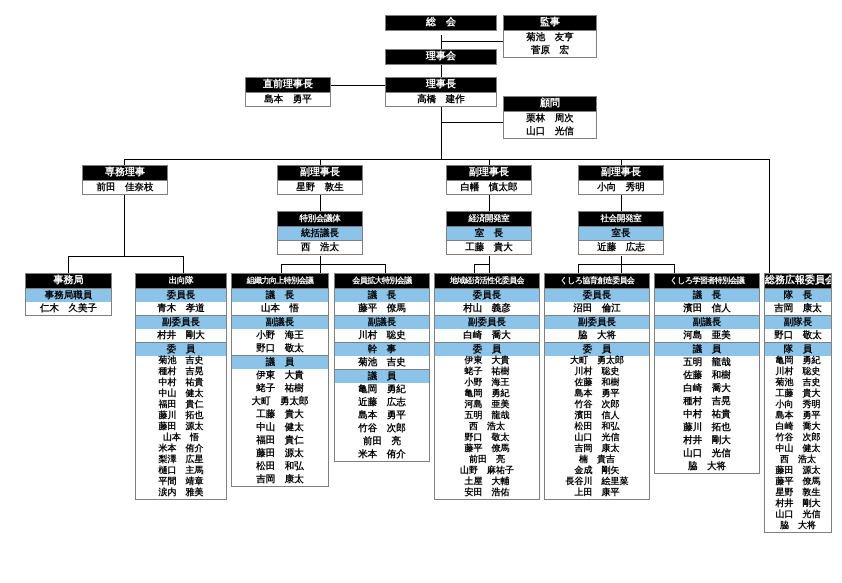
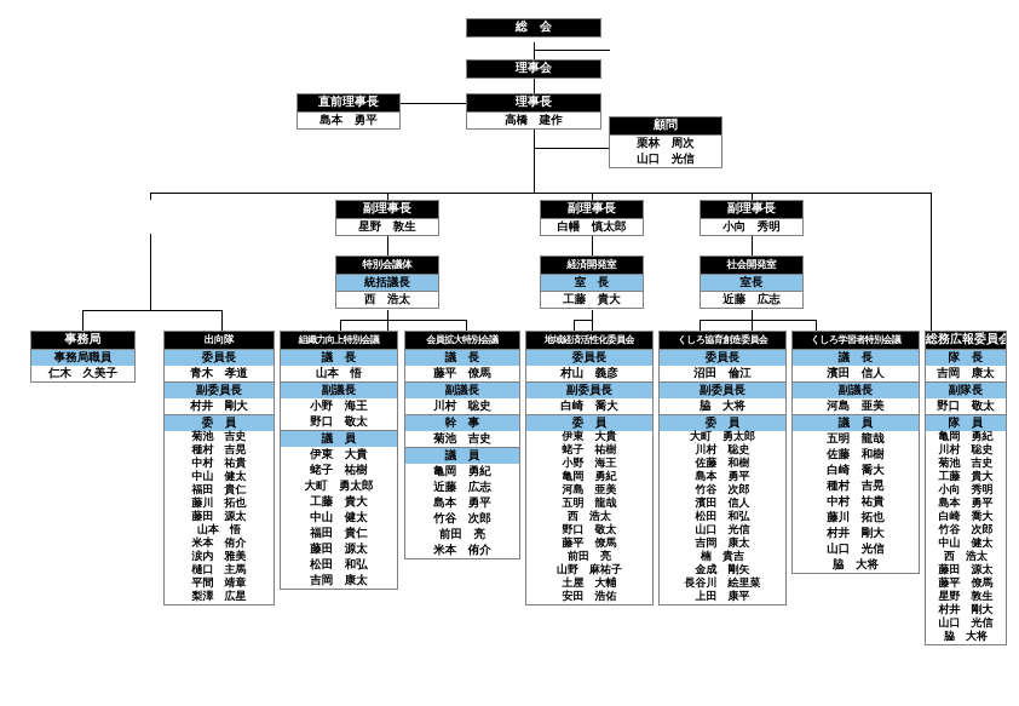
  総 会
- 監事
- 菊池 友亨
- 菅原 宏
  理事会
  直前理事長
  島本 勇平
  理事長
  高橋 建作
  顧問
  栗林 周次
  山口 光信
- 専務理事
- 前田 佳奈枝
  副理事長
  星野 敦生
  副理事長
  白幡 慎太郎
  副理事長
  小向 秀明
  特別会議体
  統括議長
  西 浩太
  経済開発室
  室 長
  工藤 貴大
  社会開発室
  室長
  近藤 広志
  事務局
  事務局職員
  仁木 久美子
  出向隊
  委員長
  青木 孝道
  副委員長
  村井 剛大
  委 員
  菊池 吉史
  種村 吉晃
  中村 祐貴
  中山 健太
  福田 貴仁
  藤川 拓也
  藤田 源太
  山本 悟
  米本 侑介
- 梨澤 広星
+ 涙内 雅美
  樋口 主馬
  平間 靖章
- 涙内 雅美
+ 梨澤 広星
  組織力向上特別会議
  議 長
  山本 悟
  副議長
  小野 海王
  野口 敬太
  議 員
  伊東 大貴
  蛯子 祐樹
  大町 勇太郎
  工藤 貴大
  中山 健太
  福田 貴仁
  藤田 源太
  松田 和弘
  吉岡 康太
  会員拡大特別会議
  議 長
  藤平 僚馬
  副議長
  川村 聡史
  幹 事
  菊池 吉史
  議 員
  亀岡 勇紀
  近藤 広志
  島本 勇平
  竹谷 次郎
  前田 亮
  米本 侑介
  地域経済活性化委員会
  委員長
  村山 義彦
  副委員長
  白崎 喬大
  委 員
  伊東 大貴
  蛯子 祐樹
  小野 海王
  亀岡 勇紀
  河島 亜美
  五明 龍哉
  西 浩太
  野口 敬太
  藤平 僚馬
  前田 亮
  山野 麻祐子
  土屋 大輔
  安田 浩佑
  くしろ協育創造委員会
  委員長
  沼田 倫江
  副委員長
  脇 大将
  委 員
  大町 勇太郎
  川村 聡史
  佐藤 和樹
  島本 勇平
  竹谷 次郎
  濱田 信人
  松田 和弘
  山口 光信
  吉岡 康太
  楠 貴吉
  金成 剛矢
  長谷川 絵里菜
  上田 康平
  くしろ学習者特別会議
  議 長
  濱田 信人
  副議長
  河島 亜美
  議 員
  五明 龍哉
  佐藤 和樹
  白崎 喬大
  種村 吉晃
  中村 祐貴
  藤川 拓也
  村井 剛大
  山口 光信
  脇 大将
  総務広報委員会
  隊 長
  吉岡 康太
  副隊長
  野口 敬太
  隊 員
  亀岡 勇紀
  川村 聡史
  菊池 吉史
  工藤 貴大
  小向 秀明
  島本 勇平
  白崎 喬大
  竹谷 次郎
  中山 健太
  西 浩太
  藤田 源太
  藤平 僚馬
  星野 敦生
  村井 剛大
  山口 光信
  脇 大将
